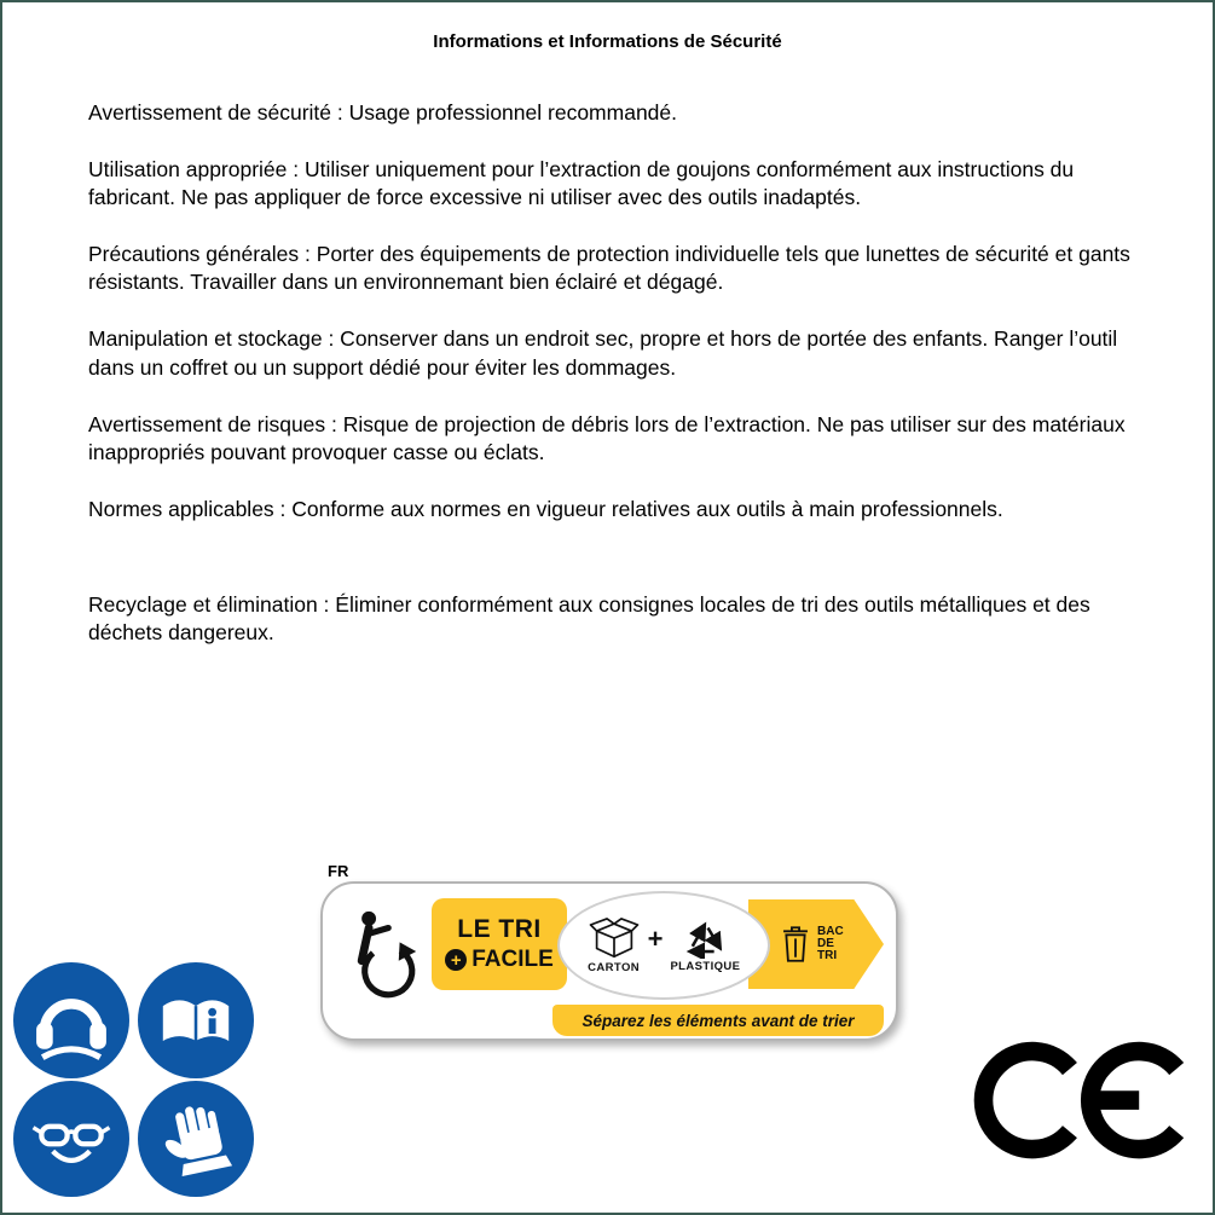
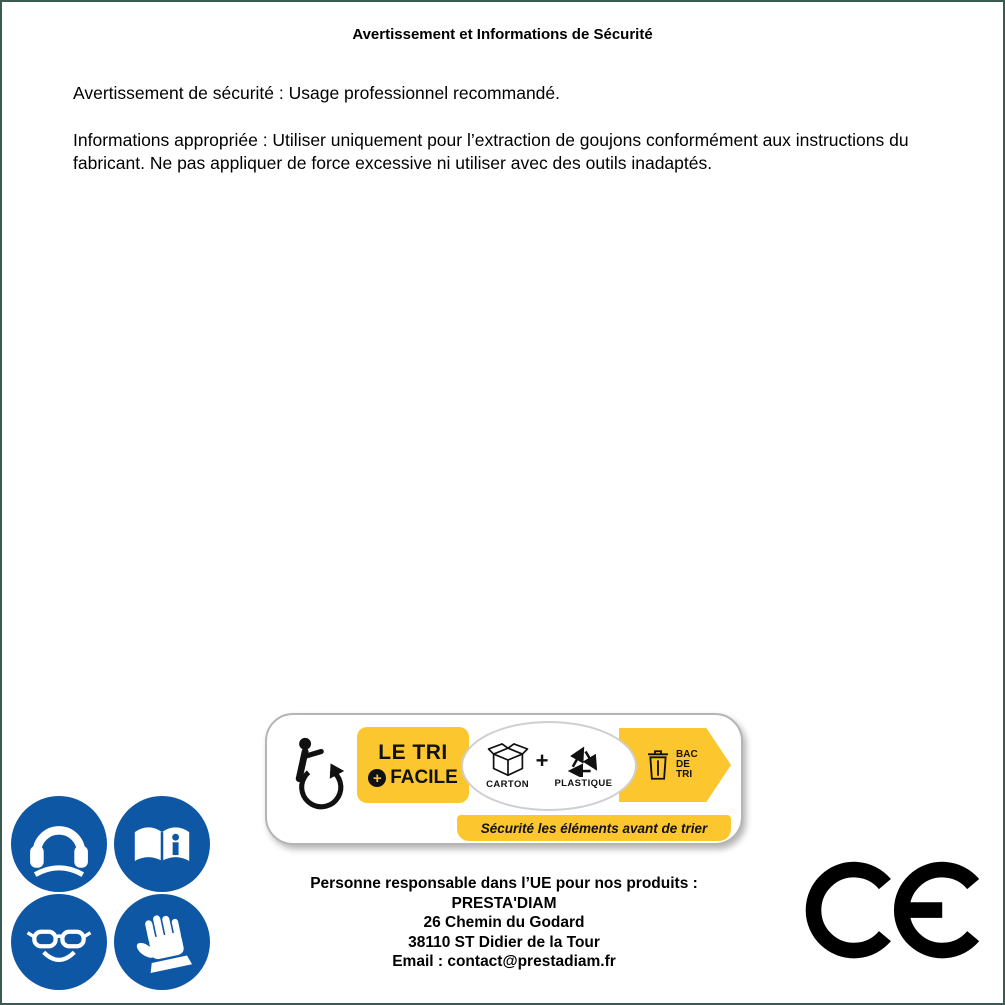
- Informations et Informations de Sécurité
+ Avertissement et Informations de Sécurité
  Avertissement de sécurité : Usage professionnel recommandé.
- Utilisation appropriée : Utiliser uniquement pour l’extraction de goujons conformément aux instructions du fabricant. Ne pas appliquer de force excessive ni utiliser avec des outils inadaptés.
+ Informations appropriée : Utiliser uniquement pour l’extraction de goujons conformément aux instructions du fabricant. Ne pas appliquer de force excessive ni utiliser avec des outils inadaptés.
- Précautions générales : Porter des équipements de protection individuelle tels que lunettes de sécurité et gants résistants. Travailler dans un environnemant bien éclairé et dégagé.
- Manipulation et stockage : Conserver dans un endroit sec, propre et hors de portée des enfants. Ranger l’outil dans un coffret ou un support dédié pour éviter les dommages.
- Avertissement de risques : Risque de projection de débris lors de l’extraction. Ne pas utiliser sur des matériaux inappropriés pouvant provoquer casse ou éclats.
- Normes applicables : Conforme aux normes en vigueur relatives aux outils à main professionnels.
- Recyclage et élimination : Éliminer conformément aux consignes locales de tri des outils métalliques et des déchets dangereux.
- FR
  LE TRI
  +
  FACILE
  CARTON
  +
  PLASTIQUE
  BAC
  DE
  TRI
- Séparez les éléments avant de trier
+ Sécurité les éléments avant de trier
+ Personne responsable dans l’UE pour nos produits :
+ PRESTA'DIAM
+ 26 Chemin du Godard
+ 38110 ST Didier de la Tour
+ Email : contact@prestadiam.fr
